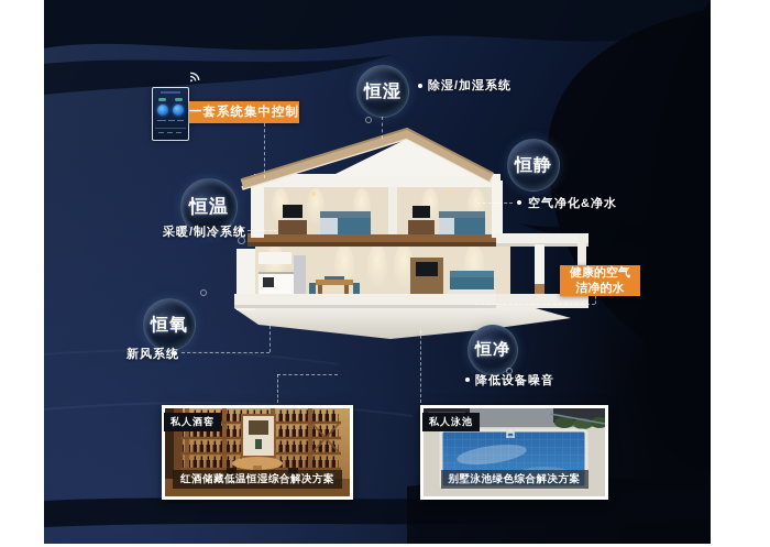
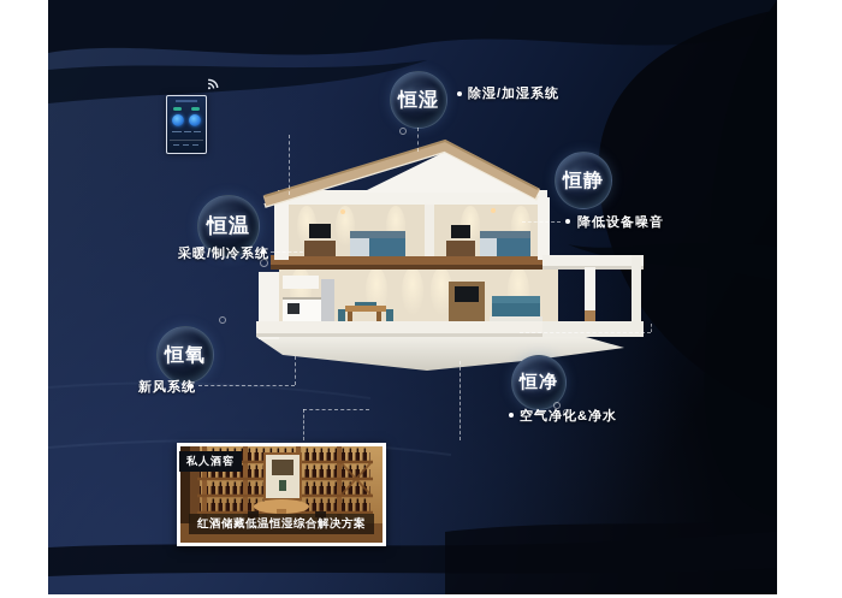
- 一套系统集中控制
- 健康的空气
- 洁净的水
  恒湿
  恒静
  恒温
  恒氧
  恒净
  除湿/加湿系统
- 空气净化&净水
+ 降低设备噪音
  采暖/制冷系统
  新风系
- 降低设备噪音
+ 空气净化&净水
  私人酒窖
  红酒储藏低温恒湿综合解决方案
- 私人泳池
- 别墅泳池绿色综合解决方案
